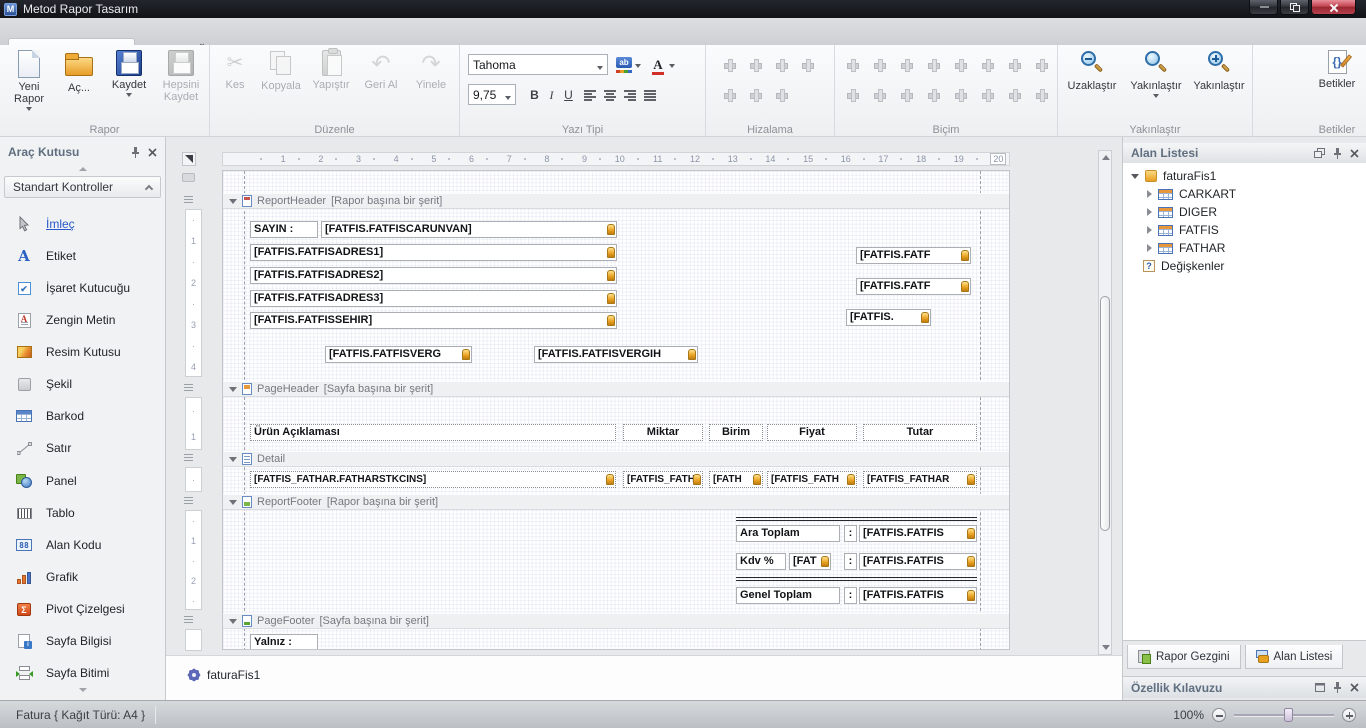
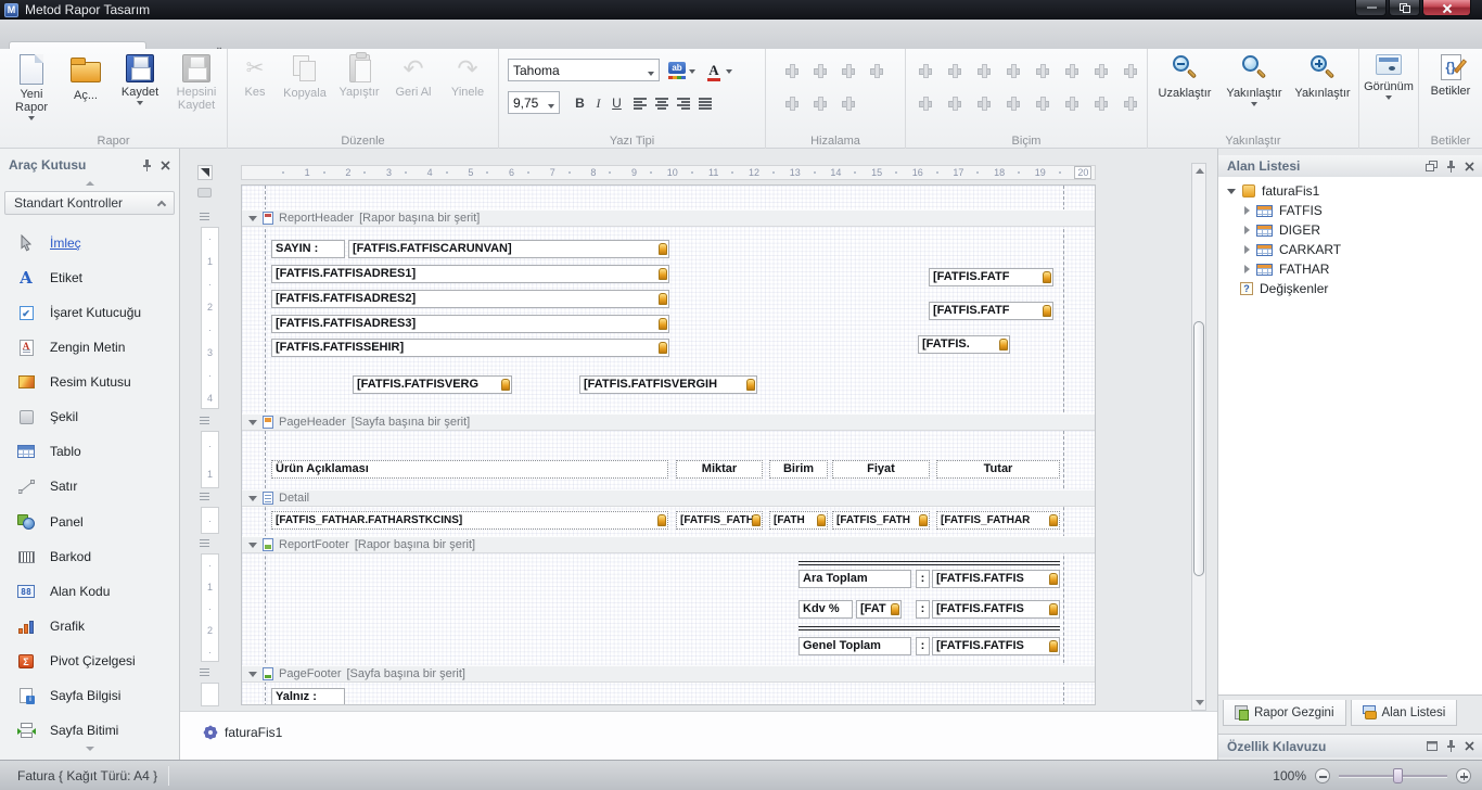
  M
  Metod Rapor Tasarım
  Yeni Rapor
  Aç...
  Kaydet
  Hepsini Kaydet
  Rapor
  ✂
  Kes
  Kopyala
  Yapıştır
  ↶
  Geri Al
  ↷
  Yinele
  Düzenle
  Tahoma
  ab
  A
  9,75
  B
  I
  U
  Yazı Tipi
  Hizalama
  Biçim
  Uzaklaştır
  Yakınlaştır
  Yakınlaştır
  Yakınlaştır
+ Görünüm
  {}
  Betikler
  Betikler
  Araç Kutusu
  Standart Kontroller
  İmleç
  A
  Etiket
  ✔
  İşaret Kutucuğu
  A
  Zengin Metin
  Resim Kutusu
  Şekil
- Barkod
+ Tablo
  Satır
  Panel
- Tablo
+ Barkod
  88
  Alan Kodu
  Grafik
  Σ
  Pivot Çizelgesi
  Sayfa Bilgisi
  Sayfa Bitimi
  20
  ·
  1
  ·
  2
  ·
  3
  ·
  4
  ·
  1
  ·
  ·
  1
  ·
  2
  ·
  ReportHeader
  [Rapor başına bir şerit]
  SAYIN :
  [FATFIS.FATFISCARUNVAN]
  [FATFIS.FATFISADRES1]
  [FATFIS.FATF
  [FATFIS.FATFISADRES2]
  [FATFIS.FATF
  [FATFIS.FATFISADRES3]
  [FATFIS.FATFISSEHIR]
  [FATFIS.
  [FATFIS.FATFISVERG
  [FATFIS.FATFISVERGIH
  PageHeader
  [Sayfa başına bir şerit]
  Ürün Açıklaması
  Miktar
  Birim
  Fiyat
  Tutar
  Detail
  [FATFIS_FATHAR.FATHARSTKCINS]
  [FATFIS_FATH
  [FATH
  [FATFIS_FATH
  [FATFIS_FATHAR
  ReportFooter
  [Rapor başına bir şerit]
  Ara Toplam
  :
  [FATFIS.FATFIS
  Kdv %
  [FAT
  :
  [FATFIS.FATFIS
  Genel Toplam
  :
  [FATFIS.FATFIS
  PageFooter
  [Sayfa başına bir şerit]
  Yalnız :
  Alan Listesi
  faturaFis1
- CARKART
+ FATFIS
  DIGER
- FATFIS
+ CARKART
  FATHAR
  ?
  Değişkenler
  Rapor Gezgini
  Alan Listesi
  Özellik Kılavuzu
  faturaFis1
  Fatura { Kağıt Türü: A4 }
  100%
